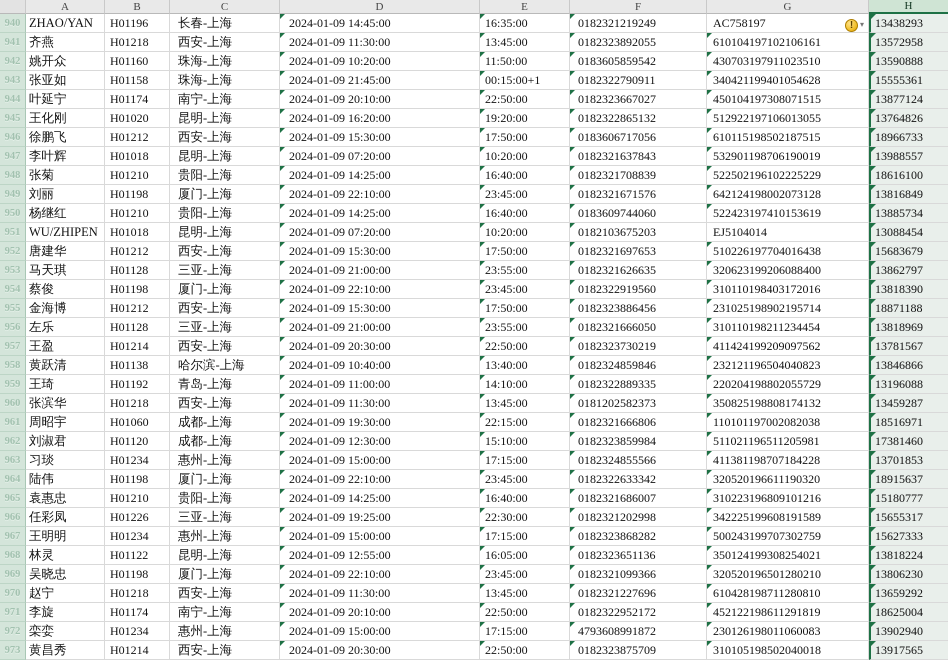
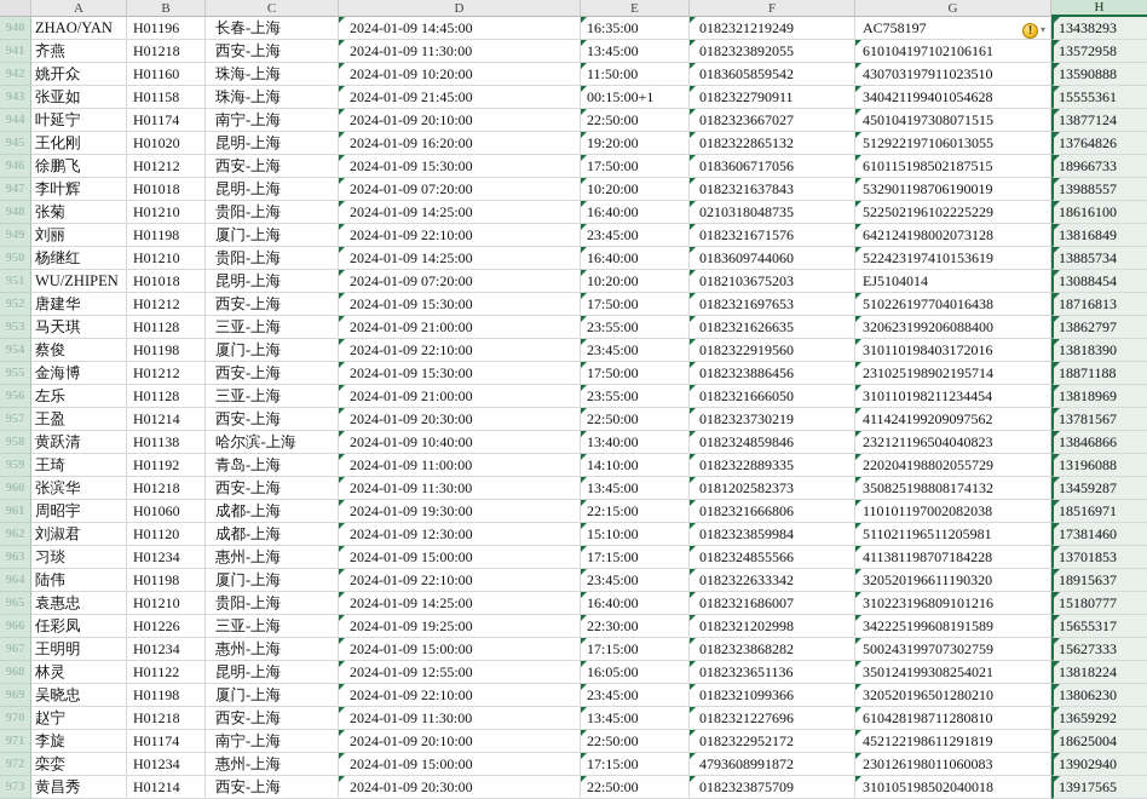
  	A	B	C	D	E	F	G	H
  940	ZHAO/YAN	H01196	长春-上海	2024-01-09 14:45:00	16:35:00	0182321219249	AC758197 ! ▾	13438293
  941	齐燕	H01218	西安-上海	2024-01-09 11:30:00	13:45:00	0182323892055	610104197102106161	13572958
  942	姚开众	H01160	珠海-上海	2024-01-09 10:20:00	11:50:00	0183605859542	430703197911023510	13590888
  943	张亚如	H01158	珠海-上海	2024-01-09 21:45:00	00:15:00+1	0182322790911	340421199401054628	15555361
  944	叶延宁	H01174	南宁-上海	2024-01-09 20:10:00	22:50:00	0182323667027	450104197308071515	13877124
  945	王化刚	H01020	昆明-上海	2024-01-09 16:20:00	19:20:00	0182322865132	512922197106013055	13764826
  946	徐鹏飞	H01212	西安-上海	2024-01-09 15:30:00	17:50:00	0183606717056	610115198502187515	18966733
  947	李叶辉	H01018	昆明-上海	2024-01-09 07:20:00	10:20:00	0182321637843	532901198706190019	13988557
- 948	张菊	H01210	贵阳-上海	2024-01-09 14:25:00	16:40:00	0182321708839	522502196102225229	18616100
+ 948	张菊	H01210	贵阳-上海	2024-01-09 14:25:00	16:40:00	0210318048735	522502196102225229	18616100
  949	刘丽	H01198	厦门-上海	2024-01-09 22:10:00	23:45:00	0182321671576	642124198002073128	13816849
  950	杨继红	H01210	贵阳-上海	2024-01-09 14:25:00	16:40:00	0183609744060	522423197410153619	13885734
  951	WU/ZHIPEN	H01018	昆明-上海	2024-01-09 07:20:00	10:20:00	0182103675203	EJ5104014	13088454
- 952	唐建华	H01212	西安-上海	2024-01-09 15:30:00	17:50:00	0182321697653	510226197704016438	15683679
+ 952	唐建华	H01212	西安-上海	2024-01-09 15:30:00	17:50:00	0182321697653	510226197704016438	18716813
  953	马天琪	H01128	三亚-上海	2024-01-09 21:00:00	23:55:00	0182321626635	320623199206088400	13862797
  954	蔡俊	H01198	厦门-上海	2024-01-09 22:10:00	23:45:00	0182322919560	310110198403172016	13818390
  955	金海博	H01212	西安-上海	2024-01-09 15:30:00	17:50:00	0182323886456	231025198902195714	18871188
  956	左乐	H01128	三亚-上海	2024-01-09 21:00:00	23:55:00	0182321666050	310110198211234454	13818969
  957	王盈	H01214	西安-上海	2024-01-09 20:30:00	22:50:00	0182323730219	411424199209097562	13781567
  958	黄跃清	H01138	哈尔滨-上海	2024-01-09 10:40:00	13:40:00	0182324859846	232121196504040823	13846866
  959	王琦	H01192	青岛-上海	2024-01-09 11:00:00	14:10:00	0182322889335	220204198802055729	13196088
  960	张滨华	H01218	西安-上海	2024-01-09 11:30:00	13:45:00	0181202582373	350825198808174132	13459287
  961	周昭宇	H01060	成都-上海	2024-01-09 19:30:00	22:15:00	0182321666806	110101197002082038	18516971
  962	刘淑君	H01120	成都-上海	2024-01-09 12:30:00	15:10:00	0182323859984	511021196511205981	17381460
  963	习琰	H01234	惠州-上海	2024-01-09 15:00:00	17:15:00	0182324855566	411381198707184228	13701853
  964	陆伟	H01198	厦门-上海	2024-01-09 22:10:00	23:45:00	0182322633342	320520196611190320	18915637
  965	袁惠忠	H01210	贵阳-上海	2024-01-09 14:25:00	16:40:00	0182321686007	310223196809101216	15180777
  966	任彩凤	H01226	三亚-上海	2024-01-09 19:25:00	22:30:00	0182321202998	342225199608191589	15655317
  967	王明明	H01234	惠州-上海	2024-01-09 15:00:00	17:15:00	0182323868282	500243199707302759	15627333
  968	林灵	H01122	昆明-上海	2024-01-09 12:55:00	16:05:00	0182323651136	350124199308254021	13818224
  969	吴晓忠	H01198	厦门-上海	2024-01-09 22:10:00	23:45:00	0182321099366	320520196501280210	13806230
  970	赵宁	H01218	西安-上海	2024-01-09 11:30:00	13:45:00	0182321227696	610428198711280810	13659292
  971	李旋	H01174	南宁-上海	2024-01-09 20:10:00	22:50:00	0182322952172	452122198611291819	18625004
  972	栾娈	H01234	惠州-上海	2024-01-09 15:00:00	17:15:00	4793608991872	230126198011060083	13902940
  973	黄昌秀	H01214	西安-上海	2024-01-09 20:30:00	22:50:00	0182323875709	310105198502040018	13917565
